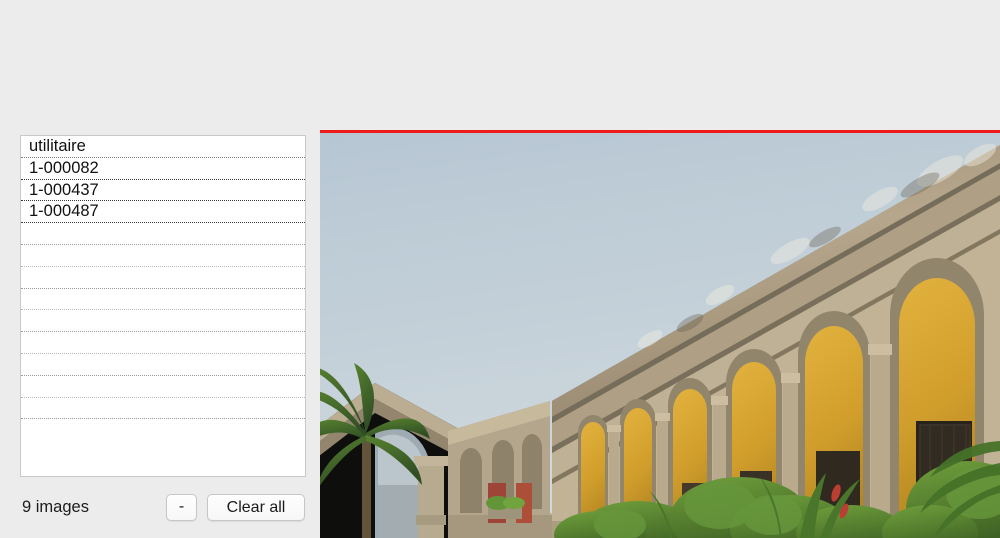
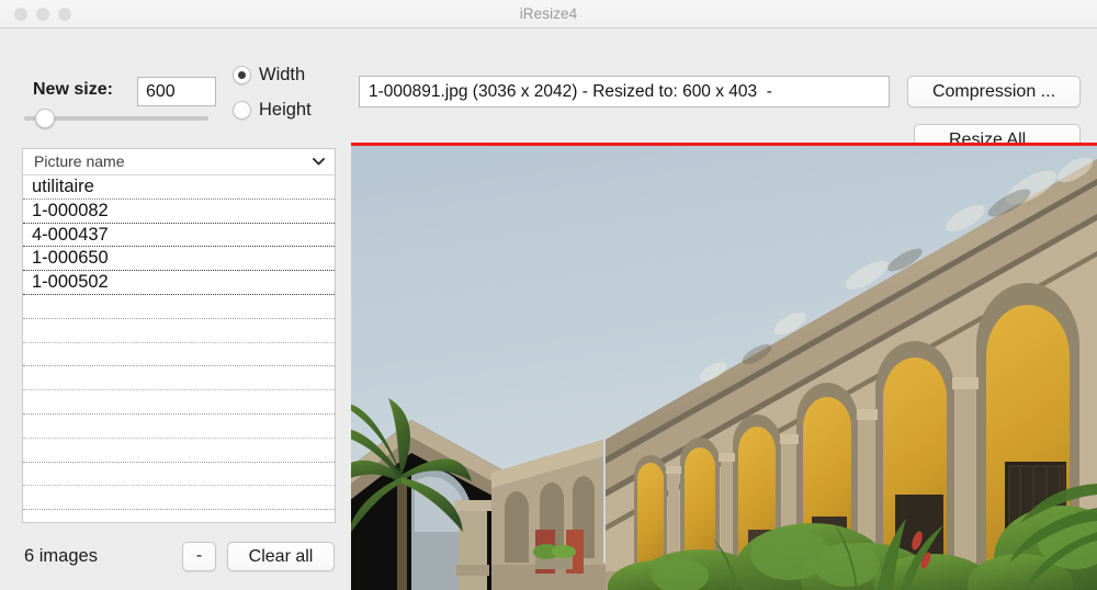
+ iResize4
+ New size:
+ 600
+ Width
+ Height
+ 1-000891.jpg (3036 x 2042) - Resized to: 600 x 403 -
+ Compression ...
+ Resize All ...
+ Picture name
  utilitaire
  1-000082
- 1-000437
+ 4-000437
- 1-000487
+ 1-000650
+ 1-000502
- 9 images
+ 6 images
  -
  Clear all
